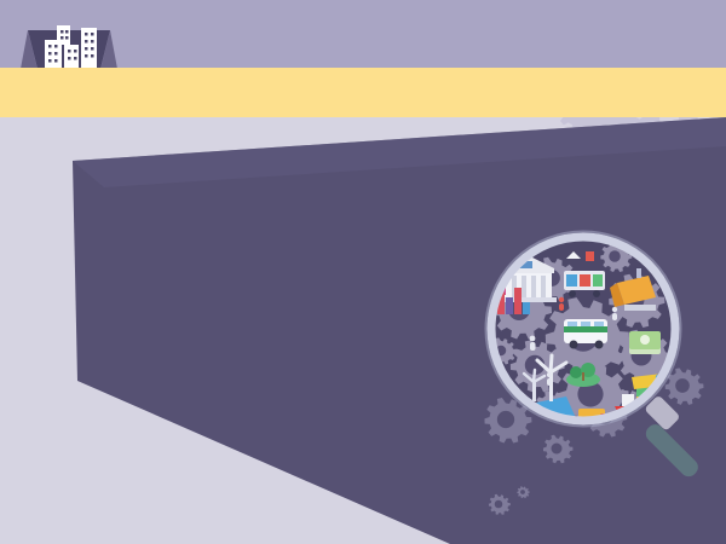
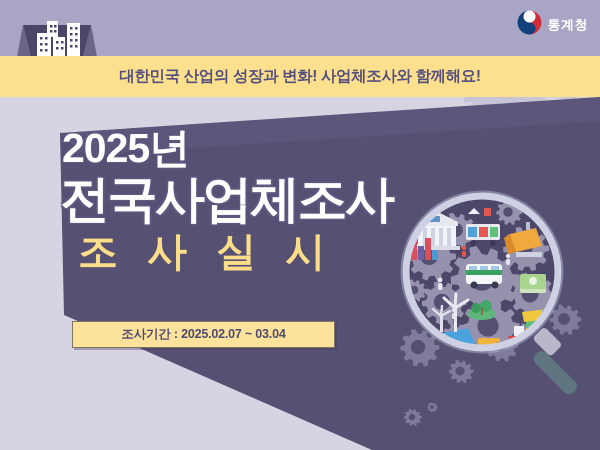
+ 통계청
+ 대한민국 산업의 성장과 변화! 사업체조사와 함께해요!
+ 2025년
+ 전국사업체조사
+ 조 사 실 시
+ 조사기간 : 2025.02.07 ~ 03.04
